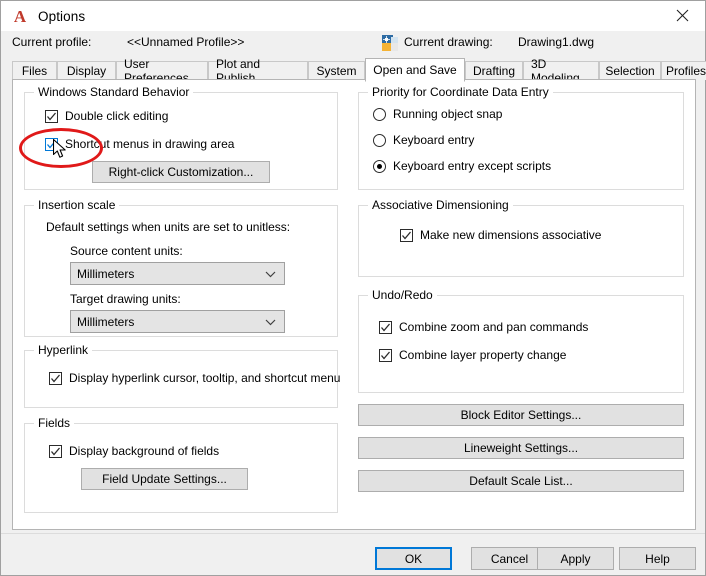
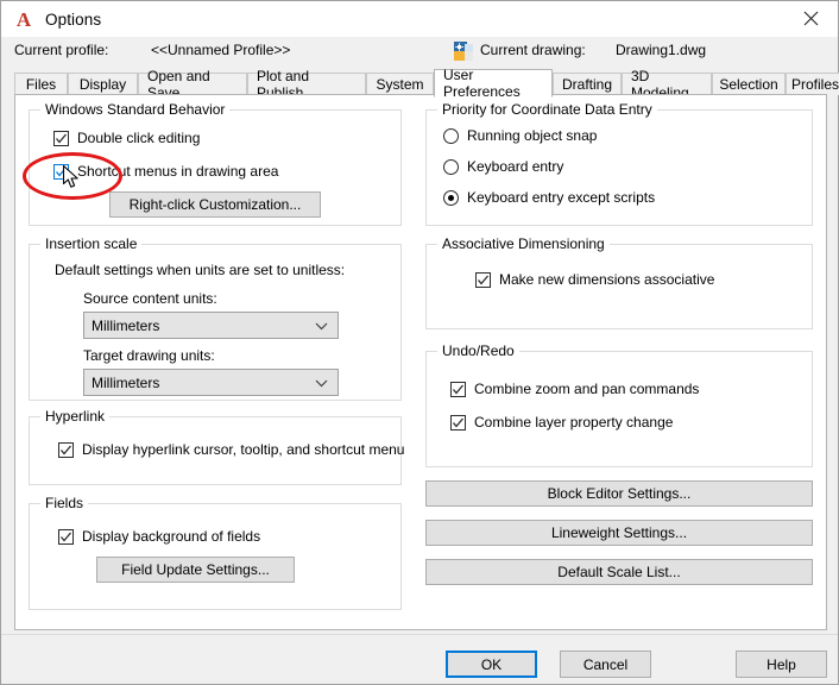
  A
  Options
  Current profile:
  <<Unnamed Profile>>
  Current drawing:
  Drawing1.dwg
  Files
  Display
- User Preferences
+ Open and Save
  Plot and Publish
  System
- Open and Save
+ User Preferences
  Drafting
  3D Modeling
  Selection
  Profiles
  Windows Standard Behavior
  Double click editing
  Shortcut menus in drawing area
  Right-click Customization...
  Insertion scale
  Default settings when units are set to unitless:
  Source content units:
  Millimeters
  Target drawing units:
  Millimeters
  Hyperlink
  Display hyperlink cursor, tooltip, and shortcut menu
  Fields
  Display background of fields
  Field Update Settings...
  Priority for Coordinate Data Entry
  Running object snap
  Keyboard entry
  Keyboard entry except scripts
  Associative Dimensioning
  Make new dimensions associative
  Undo/Redo
  Combine zoom and pan commands
  Combine layer property change
  Block Editor Settings...
  Lineweight Settings...
  Default Scale List...
  OK
  Cancel
- Apply
  Help
